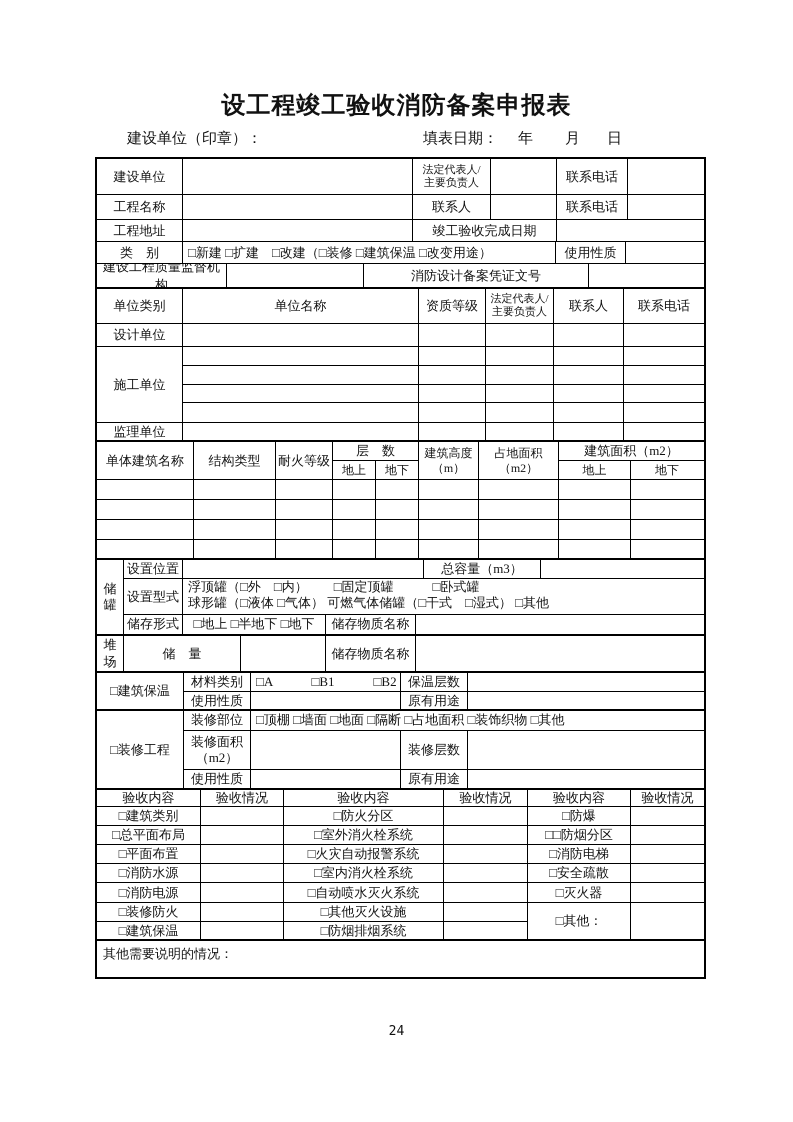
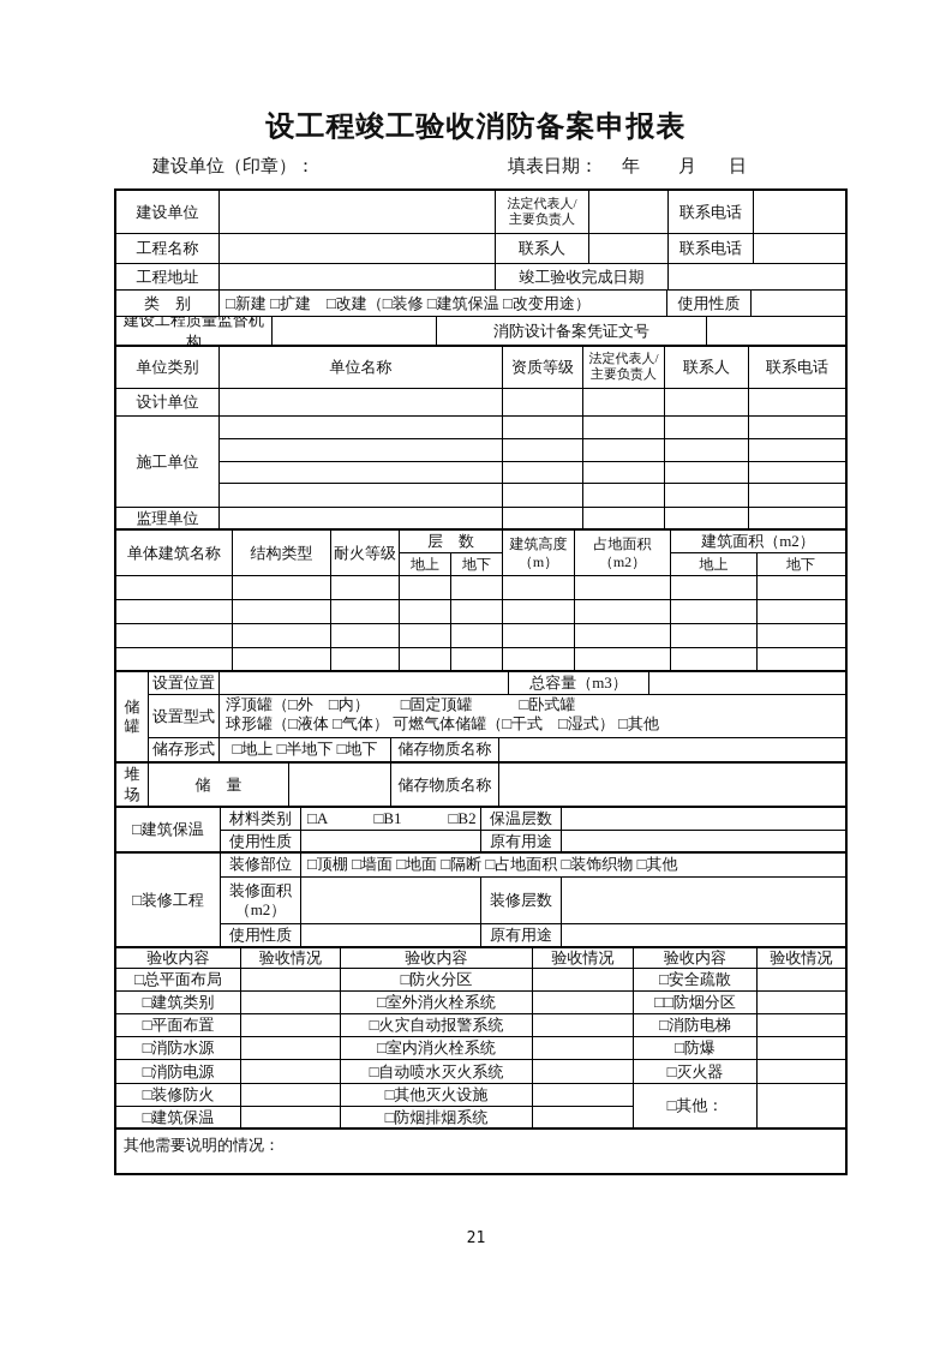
  设工程竣工验收消防备案申报表
  建设单位（印章）：
  填表日期：
  年
  月
  日
  建设单位
  法定代表人/
  主要负责人
  联系电话
  工程名称
  联系人
  联系电话
  工程地址
  竣工验收完成日期
  类 别
  □新建 □扩建 □改建（□装修 □建筑保温 □改变用途）
  使用性质
  建设工程质量监督机构
  消防设计备案凭证文号
  单位类别
  单位名称
  资质等级
  法定代表人/
  主要负责人
  联系人
  联系电话
  设计单位
  施工单位
  监理单位
  单体建筑名称
  结构类型
  耐火等级
  层 数
  地上
  地下
  建筑高度
  （m）
  占地面积
  （m2）
  建筑面积（m2）
  地上
  地下
  储罐
  设置位置
  总容量（m3）
  设置型式
  浮顶罐（□外 □内） □固定顶罐 □卧式罐
  球形罐（□液体 □气体） 可燃气体储罐（□干式 □湿式） □其他
  储存形式
  □地上 □半地下 □地下
  储存物质名称
  堆场
  储 量
  储存物质名称
  □建筑保温
  材料类别
  □A □B1 □B2
  保温层数
  使用性质
  原有用途
  □装修工程
  装修部位
  □顶棚 □墙面 □地面 □隔断 □占地面积 □装饰织物 □其他
  装修面积
  （m2）
  装修层数
  使用性质
  原有用途
  验收内容
  验收情况
  验收内容
  验收情况
  验收内容
  验收情况
- □建筑类别
+ □总平面布局
  □防火分区
- □防爆
+ □安全疏散
- □总平面布局
+ □建筑类别
  □室外消火栓系统
  □□防烟分区
  □平面布置
  □火灾自动报警系统
  □消防电梯
  □消防水源
  □室内消火栓系统
- □安全疏散
+ □防爆
  □消防电源
  □自动喷水灭火系统
  □灭火器
  □装修防火
  □其他灭火设施
  □建筑保温
  □防烟排烟系统
  □其他：
  其他需要说明的情况：
- 24
+ 21
